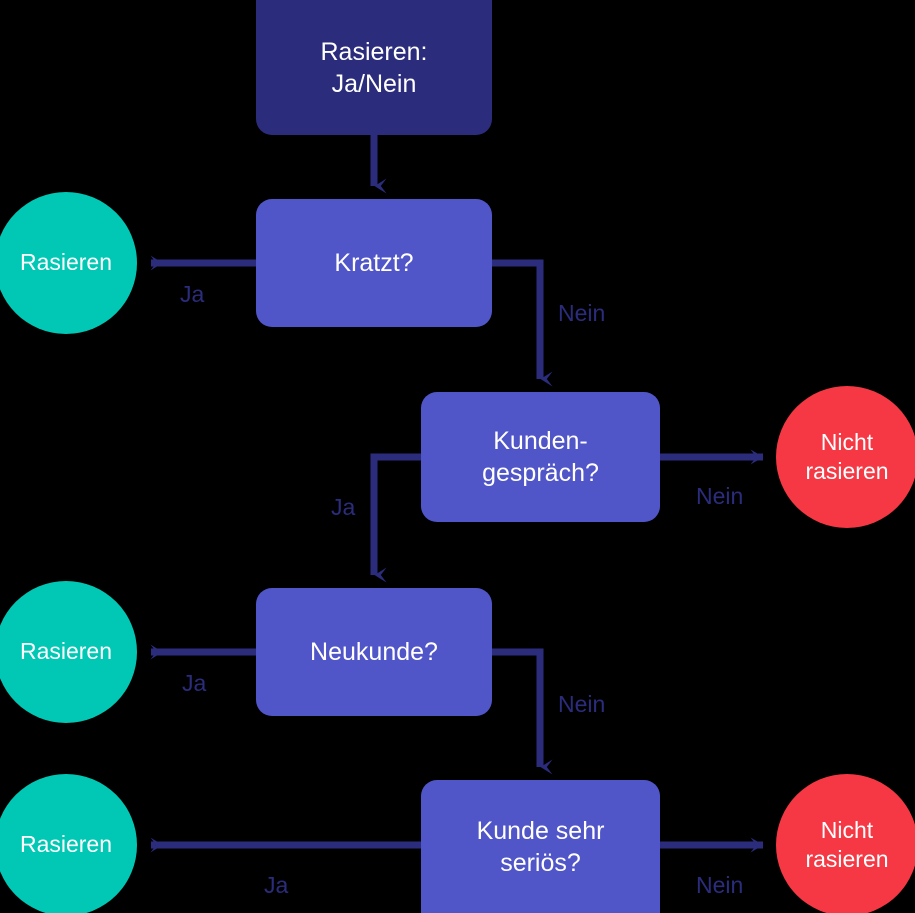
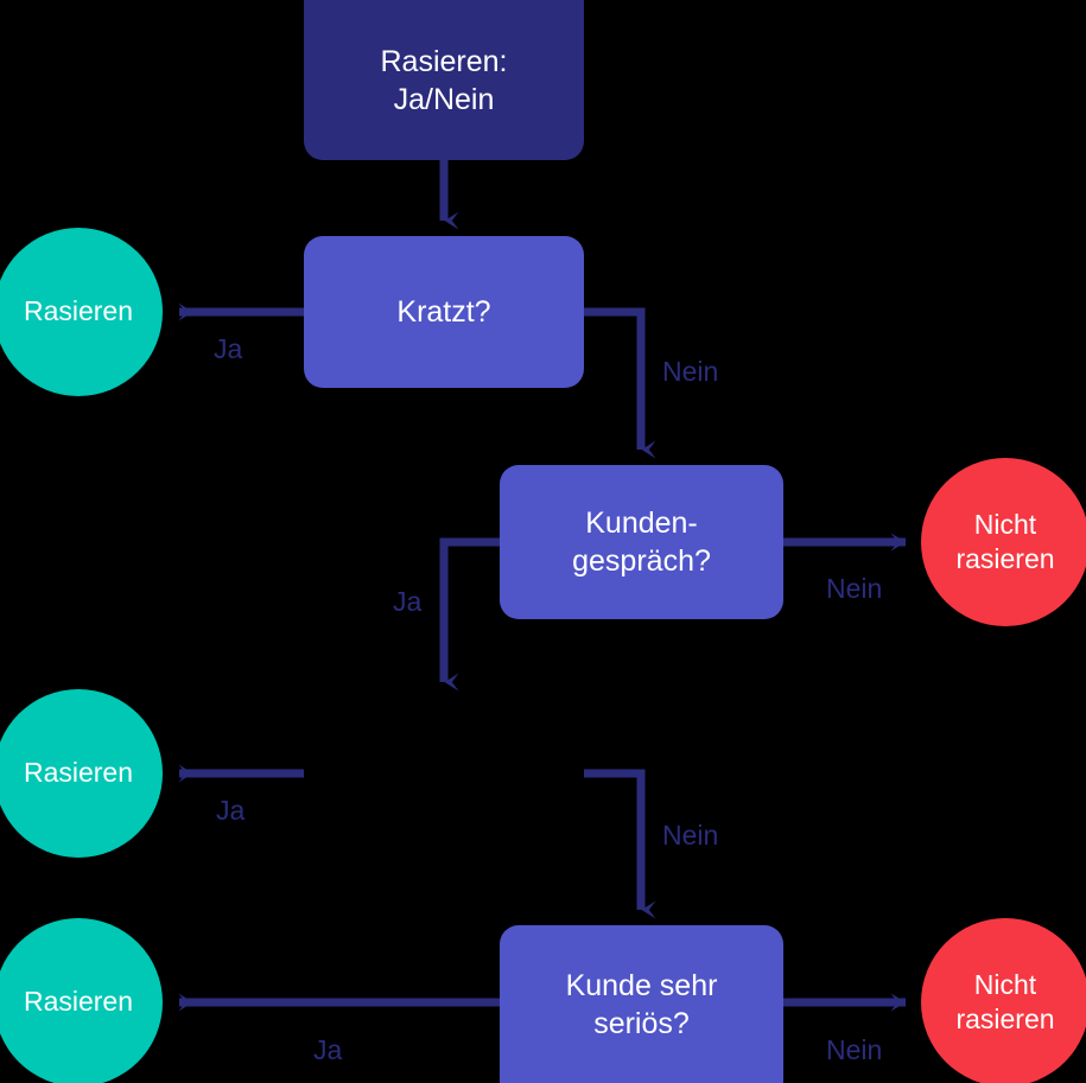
  Rasieren:
  Ja/Nein
  Kratzt?
  Rasieren
  Kunden-
  gespräch?
  Nicht
  rasieren
- Neukunde?
  Rasieren
  Kunde sehr
  seriös?
  Rasieren
  Nicht
  rasieren
  Ja
  Nein
  Ja
  Nein
  Ja
  Nein
  Ja
  Nein
